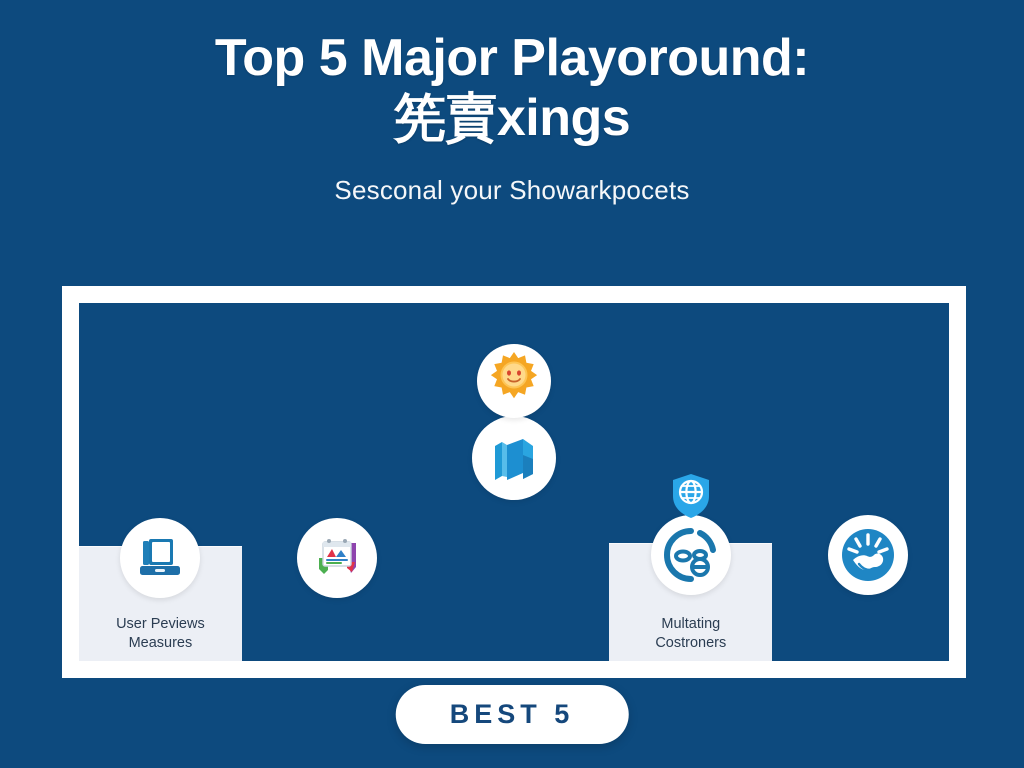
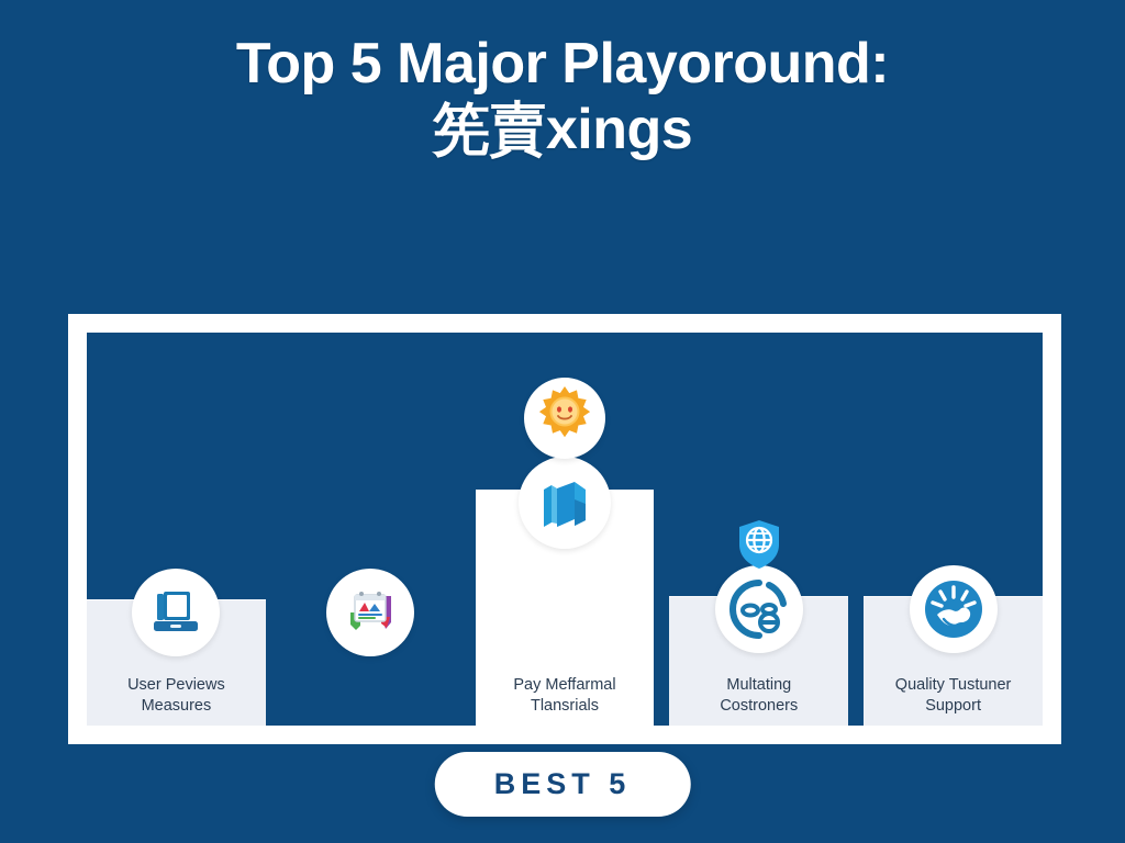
  Top 5 Major Playoround:
  筅賣xings
- Sesconal your Showarkpocets
  User Peviews
  Measures
+ Pay Meffarmal
+ Tlansrials
  Multating
  Costroners
+ Quality Tustuner
+ Support
  BEST 5
